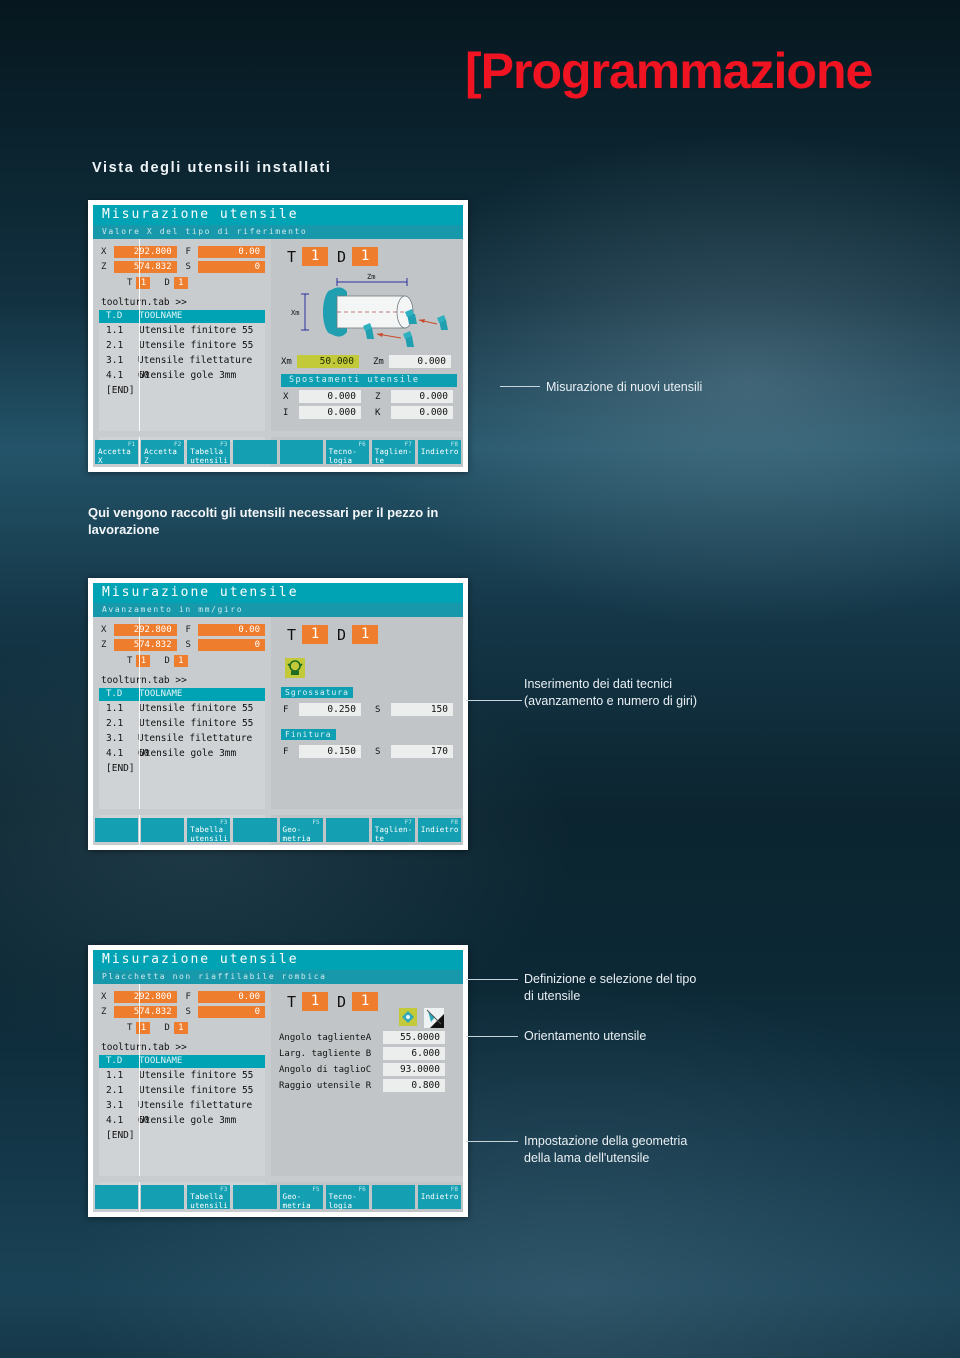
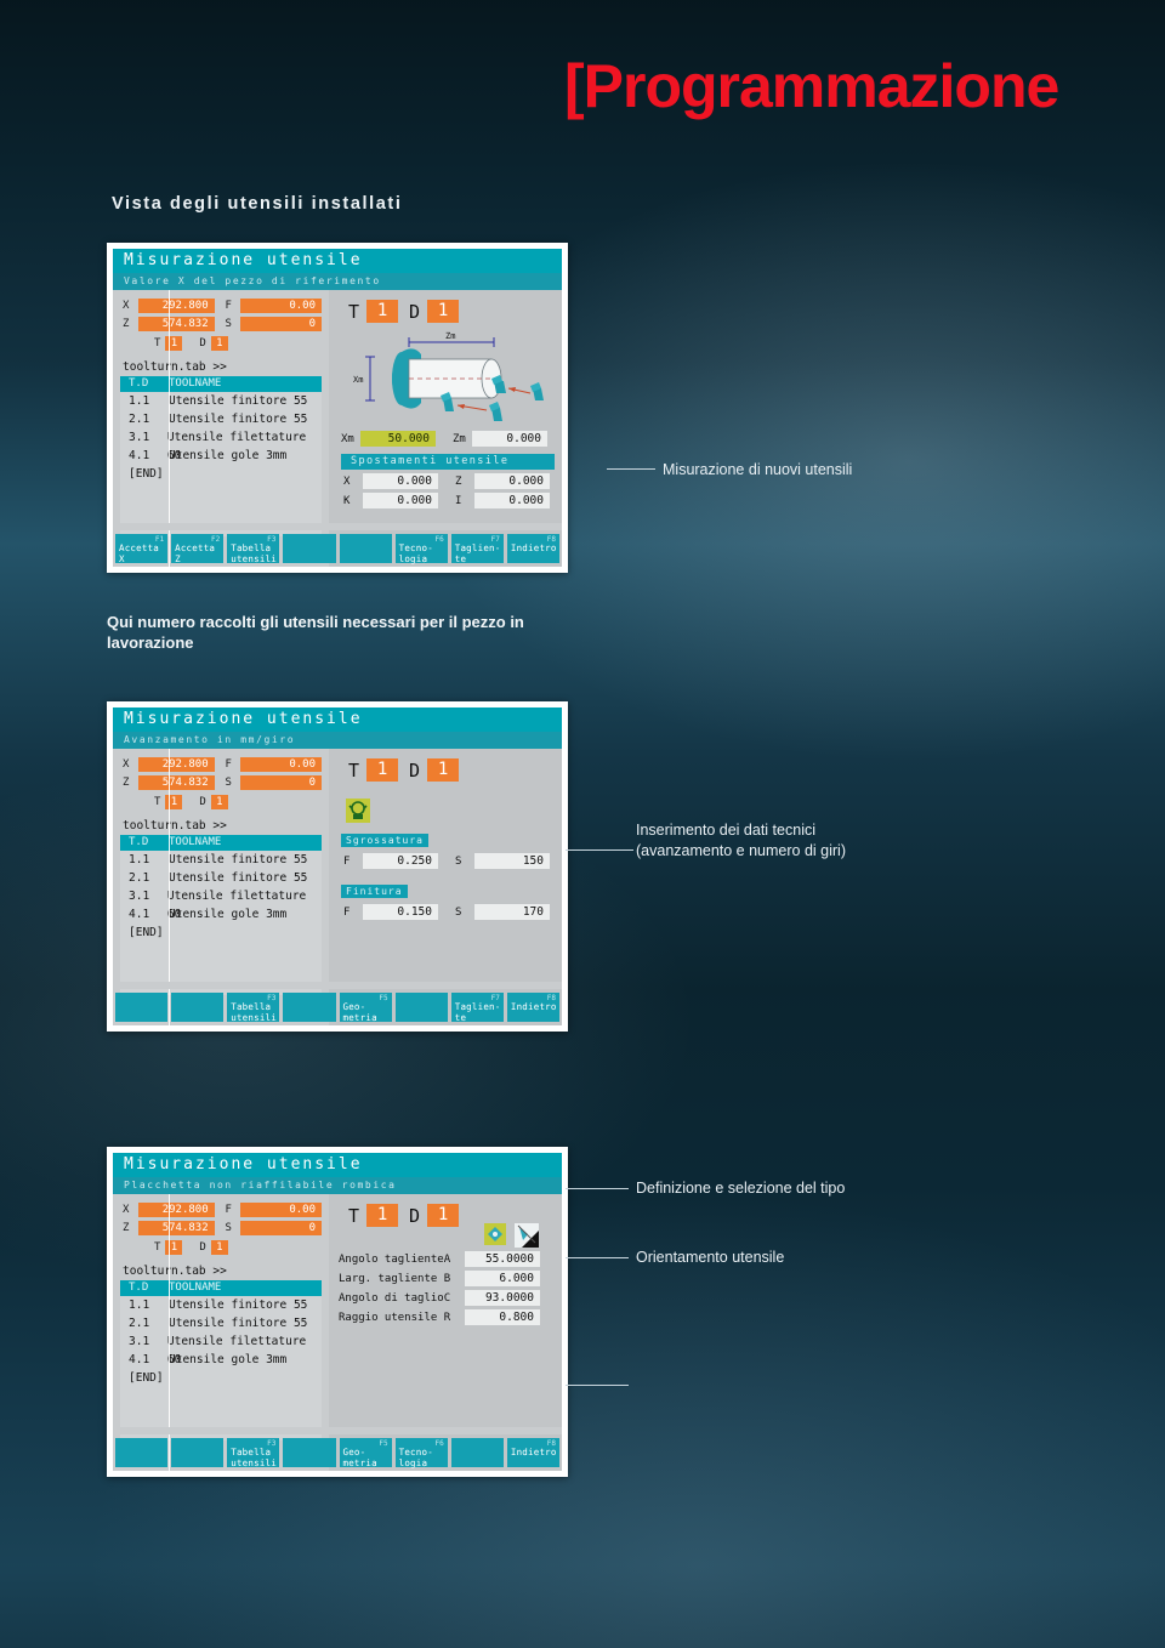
  [Programmazione
  Vista degli utensili installati
  Misurazione utensile
- Valore X del tipo di riferimento
+ Valore X del pezzo di riferimento
  X
  292.800
  F
  0.00
  Z
  574.832
  S
  0
  T
  1
  D
  1
  tooltun.tab >>
  T.D
  TOOLNAME
  1.1
  Utensile finitore 55
  2.1
  Utensile finitore 55
  3.1
  Utensile filettature 60
  4.1
  Utensile gole 3mm
  [END]
  T
  1
  D
  1
  Zm
  Xm
  Xm
  50.000
  Zm
  0.000
  Spostamenti utensile
  X
  0.000
  Z
  0.000
- I
+ K
  0.000
- K
+ I
  0.000
  Accetta
  X
  Accetta
  Z
  Tabella
  utensili
  Tecno-
  logia
  Taglien-
  te
  Indietro
  Misurazione di nuovi utensili
- Qui vengono raccolti gli utensili necessari per il pezzo in lavorazione
+ Qui numero raccolti gli utensili necessari per il pezzo in lavorazione
  Misurazione utensile
  Avanzamento in mm/giro
  X
  292.800
  F
  0.00
  Z
  574.832
  S
  0
  T
  1
  D
  1
  tooltun.tab >>
  T.D
  TOOLNAME
  1.1
  Utensile finitore 55
  2.1
  Utensile finitore 55
  3.1
  Utensile filettature 60
  4.1
  Utensile gole 3mm
  [END]
  T
  1
  D
  1
  Sgrossatura
  F
  0.250
  S
  150
  Finitura
  F
  0.150
  S
  170
  Tabella
  utensili
  Geo-
  metria
  Taglien-
  te
  Indietro
  Inserimento dei dati tecnici
  (avanzamento e numero di giri)
  Misurazione utensile
  Placchetta non riaffilabile rombica
  X
  292.800
  F
  0.00
  Z
  574.832
  S
  0
  T
  1
  D
  1
  tooltun.tab >>
  T.D
  TOOLNAME
  1.1
  Utensile finitore 55
  2.1
  Utensile finitore 55
  3.1
  Utensile filettature 60
  4.1
  Utensile gole 3mm
  [END]
  T
  1
  D
  1
  Angolo taglienteA
  55.0000
  Larg. tagliente B
  6.000
  Angolo di taglioC
  93.0000
  Raggio utensile R
  0.800
  Tabella
  utensili
  Geo-
  metria
  Tecno-
  logia
  Indietro
  Definizione e selezione del tipo
- di utensile
  Orientamento utensile
- Impostazione della geometria
- della lama dell'utensile
